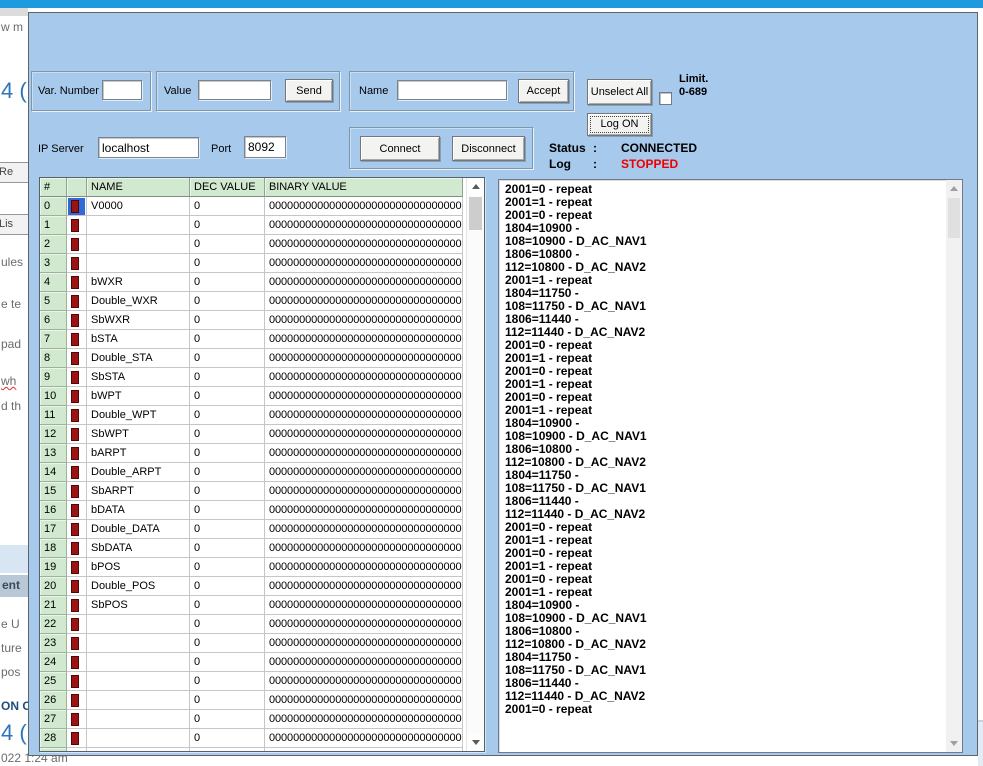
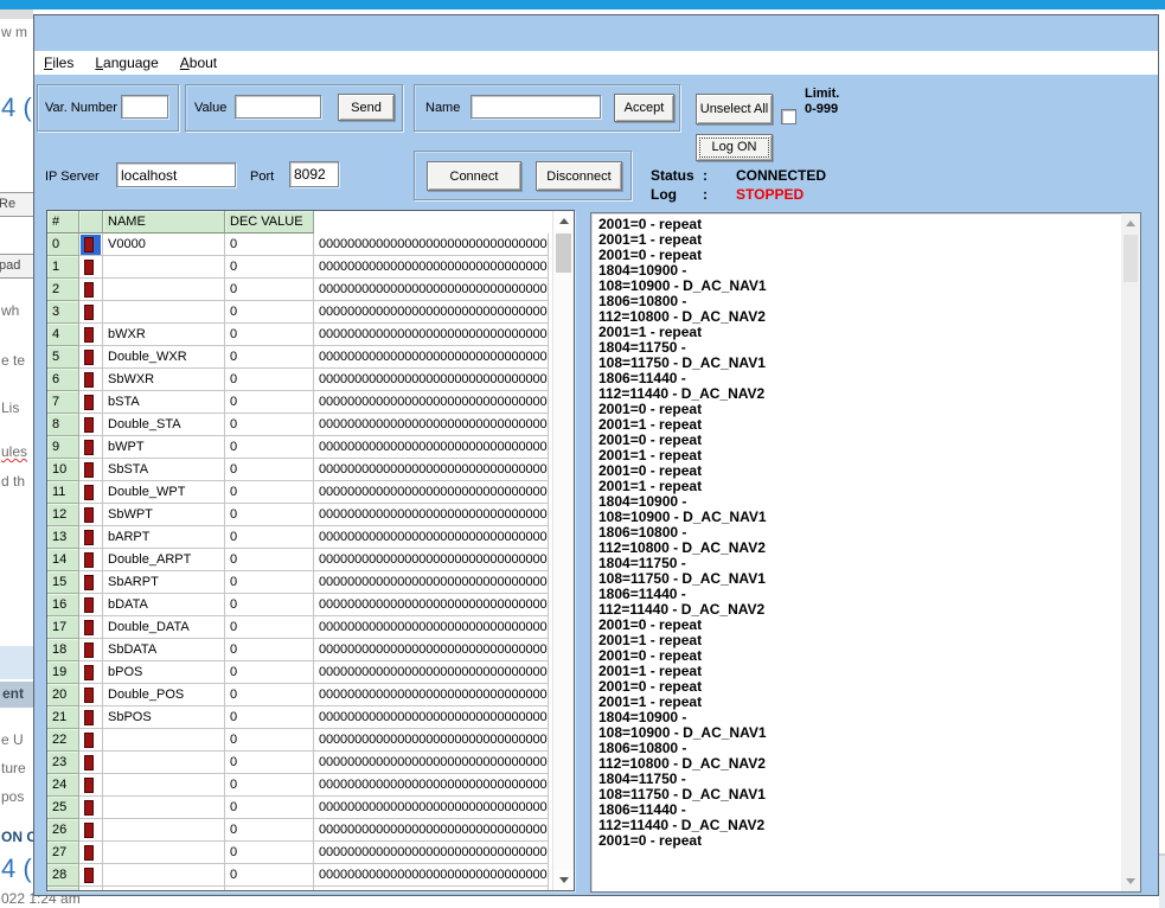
  w m
  4 (
  Re
- Lis
+ pad
- ules
+ wh
  e te
- pad
+ Lis
- wh
+ ules
  d th
  ent
  e U
  ture
  pos
  ON C
  4 (
  022 1:24 am
+ Files
+ Language
+ About
  Var. Number
  Value
  Send
  Name
  Accept
  Unselect All
  Limit.
- 0-689
+ 0-999
  Log ON
  IP Server
  localhost
  Port
  8092
  Connect
  Disconnect
  Status
  :
  CONNECTED
  Log
  :
  STOPPED
  #
  NAME
  DEC VALUE
- BINARY VALUE
  0
  V0000
  0
  00000000000000000000000000000000
  1
  0
  00000000000000000000000000000000
  2
  0
  00000000000000000000000000000000
  3
  0
  00000000000000000000000000000000
  4
  bWXR
  0
  00000000000000000000000000000000
  5
  Double_WXR
  0
  00000000000000000000000000000000
  6
  SbWXR
  0
  00000000000000000000000000000000
  7
  bSTA
  0
  00000000000000000000000000000000
  8
  Double_STA
  0
  00000000000000000000000000000000
  9
- SbSTA
+ bWPT
  0
  00000000000000000000000000000000
  10
- bWPT
+ SbSTA
  0
  00000000000000000000000000000000
  11
  Double_WPT
  0
  00000000000000000000000000000000
  12
  SbWPT
  0
  00000000000000000000000000000000
  13
  bARPT
  0
  00000000000000000000000000000000
  14
  Double_ARPT
  0
  00000000000000000000000000000000
  15
  SbARPT
  0
  00000000000000000000000000000000
  16
  bDATA
  0
  00000000000000000000000000000000
  17
  Double_DATA
  0
  00000000000000000000000000000000
  18
  SbDATA
  0
  00000000000000000000000000000000
  19
  bPOS
  0
  00000000000000000000000000000000
  20
  Double_POS
  0
  00000000000000000000000000000000
  21
  SbPOS
  0
  00000000000000000000000000000000
  22
  0
  00000000000000000000000000000000
  23
  0
  00000000000000000000000000000000
  24
  0
  00000000000000000000000000000000
  25
  0
  00000000000000000000000000000000
  26
  0
  00000000000000000000000000000000
  27
  0
  00000000000000000000000000000000
  28
  0
  00000000000000000000000000000000
  2001=0 - repeat
  2001=1 - repeat
  2001=0 - repeat
  1804=10900 -
  108=10900 - D_AC_NAV1
  1806=10800 -
  112=10800 - D_AC_NAV2
  2001=1 - repeat
  1804=11750 -
  108=11750 - D_AC_NAV1
  1806=11440 -
  112=11440 - D_AC_NAV2
  2001=0 - repeat
  2001=1 - repeat
  2001=0 - repeat
  2001=1 - repeat
  2001=0 - repeat
  2001=1 - repeat
  1804=10900 -
  108=10900 - D_AC_NAV1
  1806=10800 -
  112=10800 - D_AC_NAV2
  1804=11750 -
  108=11750 - D_AC_NAV1
  1806=11440 -
  112=11440 - D_AC_NAV2
  2001=0 - repeat
  2001=1 - repeat
  2001=0 - repeat
  2001=1 - repeat
  2001=0 - repeat
  2001=1 - repeat
  1804=10900 -
  108=10900 - D_AC_NAV1
  1806=10800 -
  112=10800 - D_AC_NAV2
  1804=11750 -
  108=11750 - D_AC_NAV1
  1806=11440 -
  112=11440 - D_AC_NAV2
  2001=0 - repeat
